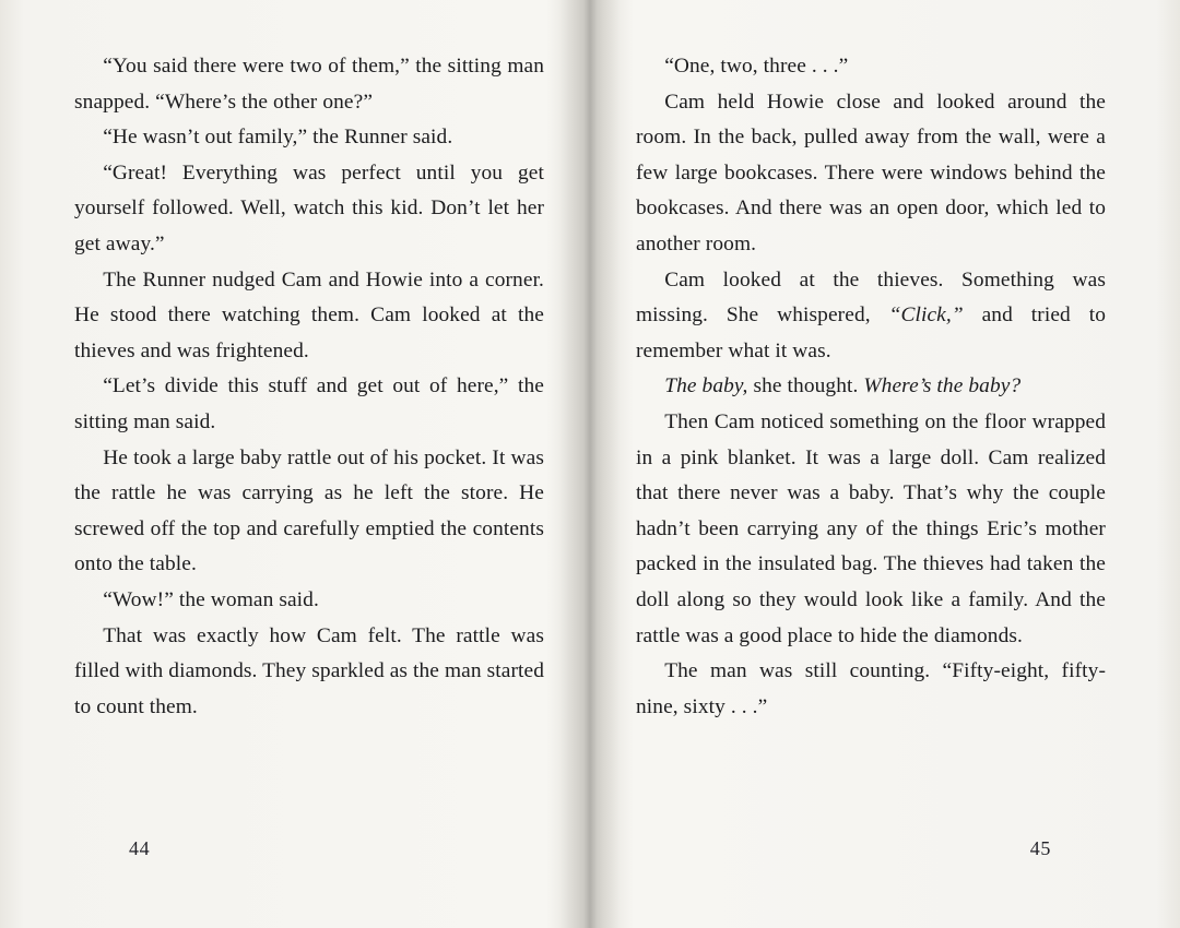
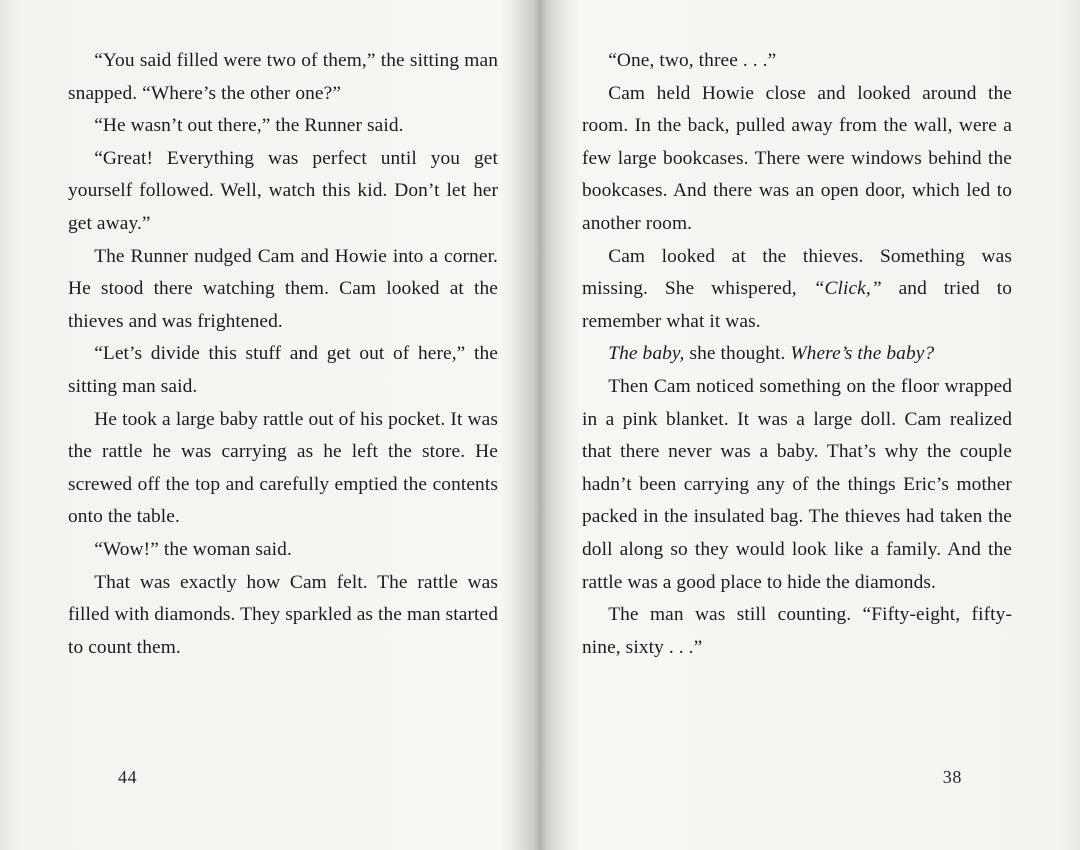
- “You said there were two of them,” the sitting man snapped. “Where’s the other one?”
+ “You said filled were two of them,” the sitting man snapped. “Where’s the other one?”
- “He wasn’t out family,” the Runner said.
+ “He wasn’t out there,” the Runner said.
  “Great! Everything was perfect until you get yourself followed. Well, watch this kid. Don’t let her get away.”
  The Runner nudged Cam and Howie into a corner. He stood there watching them. Cam looked at the thieves and was frightened.
  “Let’s divide this stuff and get out of here,” the sitting man said.
  He took a large baby rattle out of his pocket. It was the rattle he was carrying as he left the store. He screwed off the top and carefully emptied the contents onto the table.
  “Wow!” the woman said.
  That was exactly how Cam felt. The rattle was filled with diamonds. They sparkled as the man started to count them.
  44
  “One, two, three . . .”
  Cam held Howie close and looked around the room. In the back, pulled away from the wall, were a few large bookcases. There were windows behind the bookcases. And there was an open door, which led to another room.
  Cam looked at the thieves. Something was missing. She whispered, “Click,” and tried to remember what it was.
  The baby, she thought. Where’s the baby?
  Then Cam noticed something on the floor wrapped in a pink blanket. It was a large doll. Cam realized that there never was a baby. That’s why the couple hadn’t been carrying any of the things Eric’s mother packed in the insulated bag. The thieves had taken the doll along so they would look like a family. And the rattle was a good place to hide the diamonds.
  The man was still counting. “Fifty-eight, fifty-nine, sixty . . .”
- 45
+ 38
